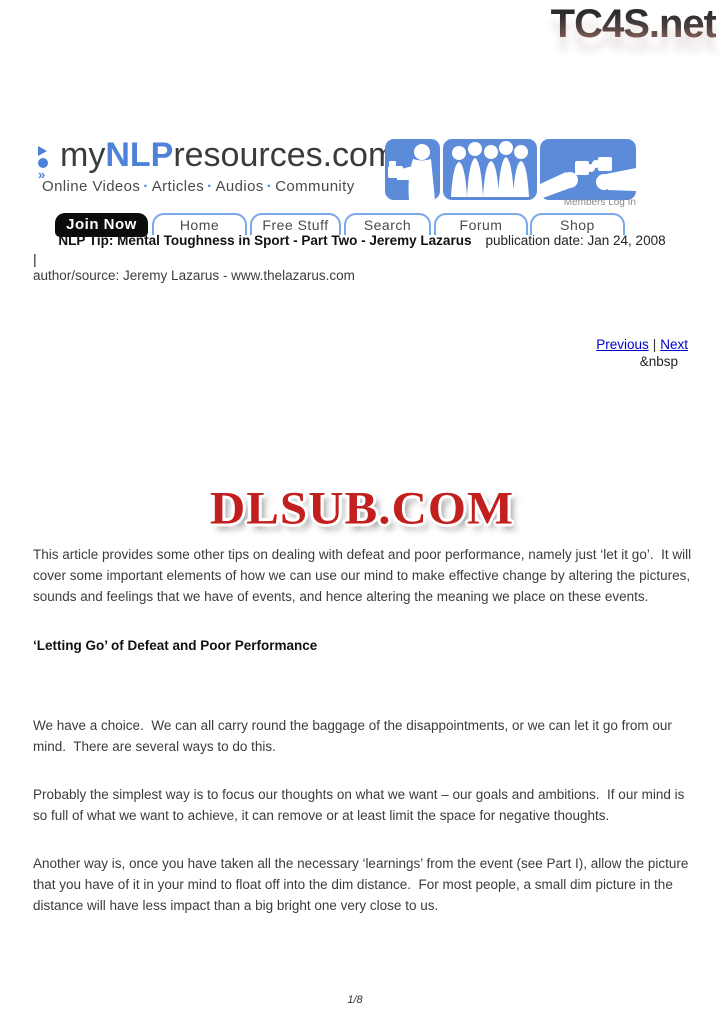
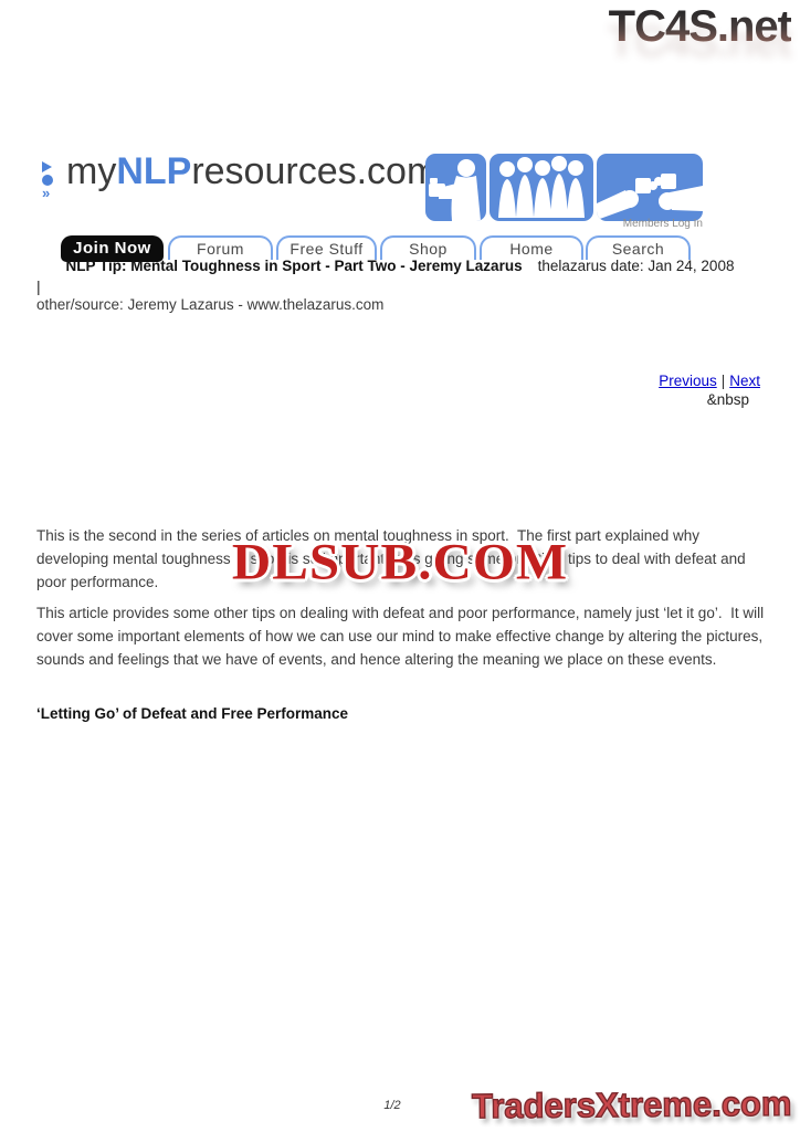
  TC4S.net
  »
  myNLPresources.com
- Online Videos · Articles · Audios · Community
  Members Log In
  Join Now
- Home
+ Forum
  Free Stuff
- Search
+ Shop
- Forum
+ Home
- Shop
+ Search
- NLP Tip: Mental Toughness in Sport - Part Two - Jeremy Lazarus publication date: Jan 24, 2008
+ NLP Tip: Mental Toughness in Sport - Part Two - Jeremy Lazarus thelazarus date: Jan 24, 2008
  |
- author/source: Jeremy Lazarus - www.thelazarus.com
+ other/source: Jeremy Lazarus - www.thelazarus.com
  Previous | Next
  &nbsp
+ This is the second in the series of articles on mental toughness in sport. The first part explained why developing mental toughness in sport is so important, plus giving some practical tips to deal with defeat and poor performance.
  This article provides some other tips on dealing with defeat and poor performance, namely just ‘let it go’. It will cover some important elements of how we can use our mind to make effective change by altering the pictures, sounds and feelings that we have of events, and hence altering the meaning we place on these events.
- ‘Letting Go’ of Defeat and Poor Performance
+ ‘Letting Go’ of Defeat and Free Performance
- We have a choice. We can all carry round the baggage of the disappointments, or we can let it go from our mind. There are several ways to do this.
- Probably the simplest way is to focus our thoughts on what we want – our goals and ambitions. If our mind is so full of what we want to achieve, it can remove or at least limit the space for negative thoughts.
- Another way is, once you have taken all the necessary ‘learnings’ from the event (see Part I), allow the picture that you have of it in your mind to float off into the dim distance. For most people, a small dim picture in the distance will have less impact than a big bright one very close to us.
  DLSUB.COM
- 1/8
+ 1/2
+ TradersXtreme.com
